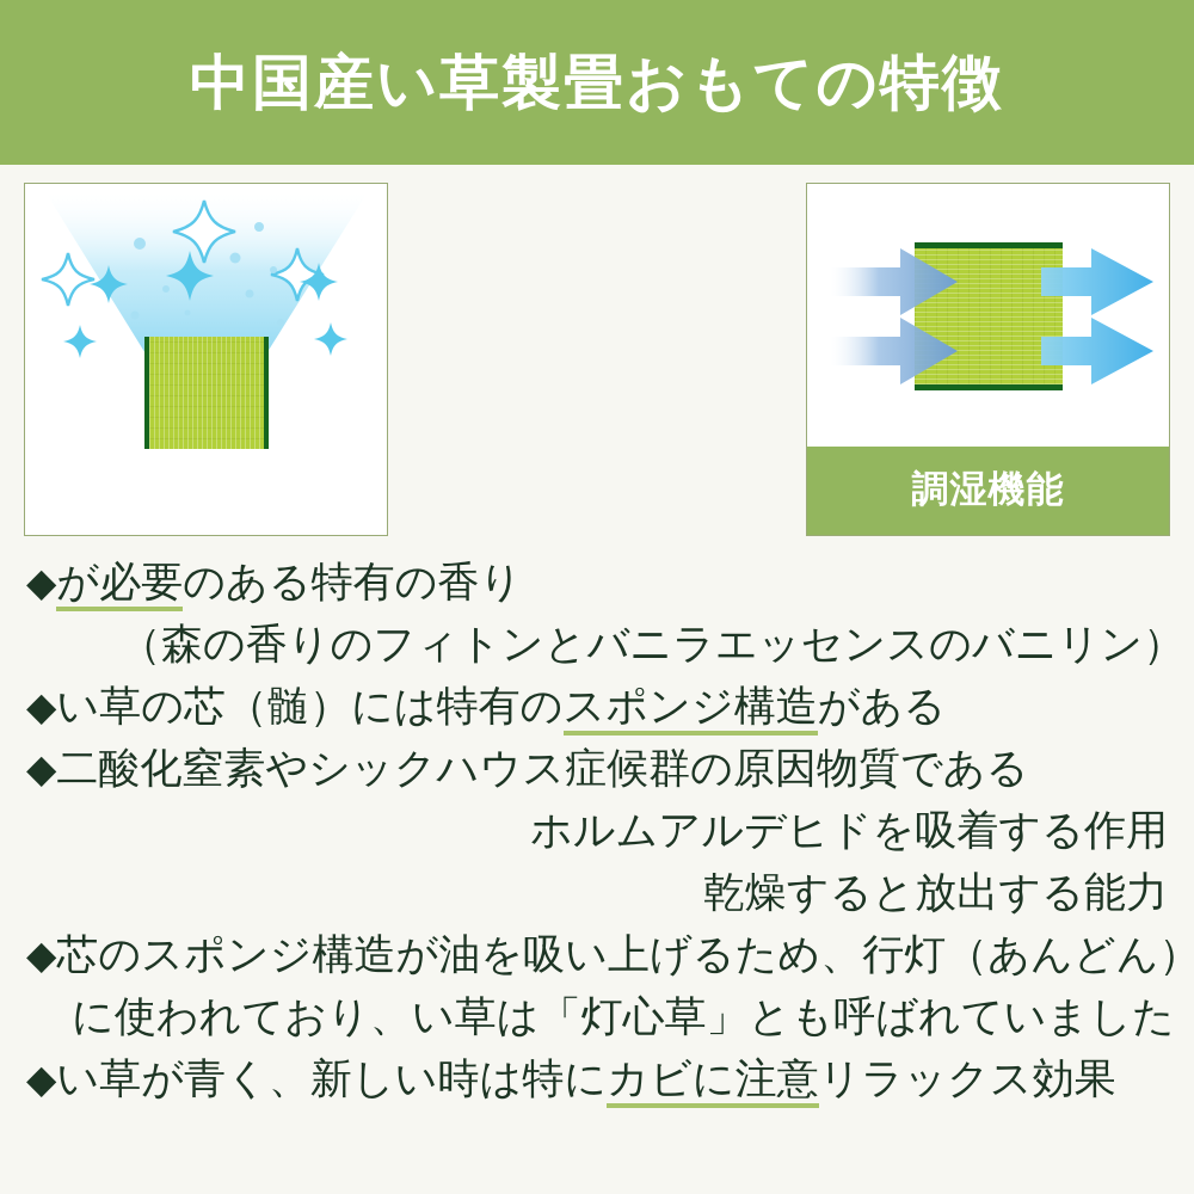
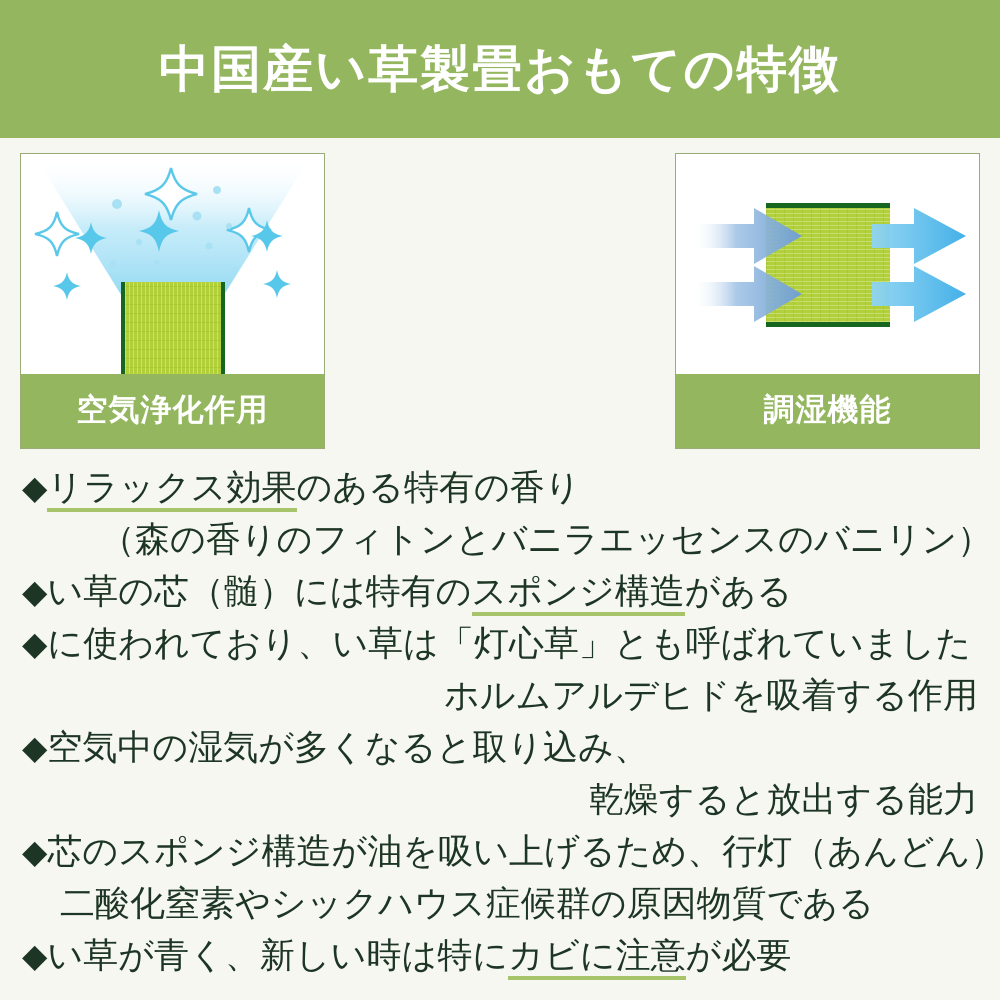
  中国産い草製畳おもての特徴
+ 空気浄化作用
  調湿機能
- ◆が必要のある特有の香り
+ ◆リラックス効果のある特有の香り
  （森の香りのフィトンとバニラエッセンスのバニリン）
  ◆い草の芯（髄）には特有のスポンジ構造がある
- ◆二酸化窒素やシックハウス症候群の原因物質である
+ ◆に使われており、い草は「灯心草」とも呼ばれていました
  ホルムアルデヒドを吸着する作用
+ ◆空気中の湿気が多くなると取り込み、
  乾燥すると放出する能力
  ◆芯のスポンジ構造が油を吸い上げるため、行灯（あんどん）
- に使われており、い草は「灯心草」とも呼ばれていました
+ 二酸化窒素やシックハウス症候群の原因物質である
- ◆い草が青く、新しい時は特にカビに注意リラックス効果
+ ◆い草が青く、新しい時は特にカビに注意が必要
